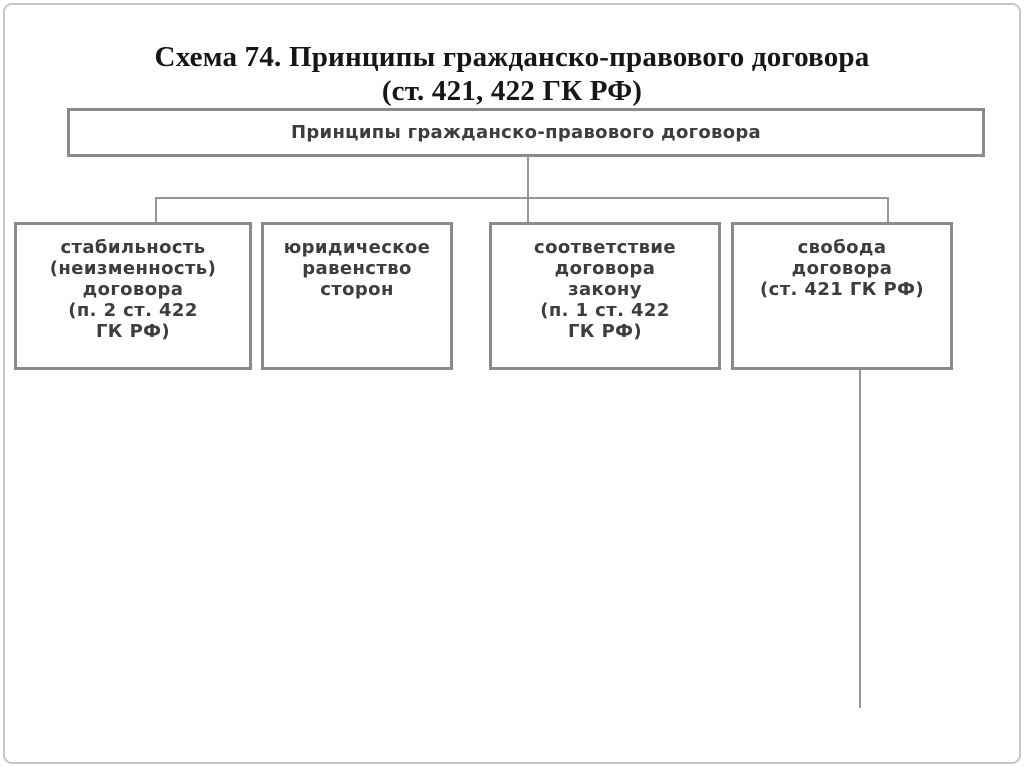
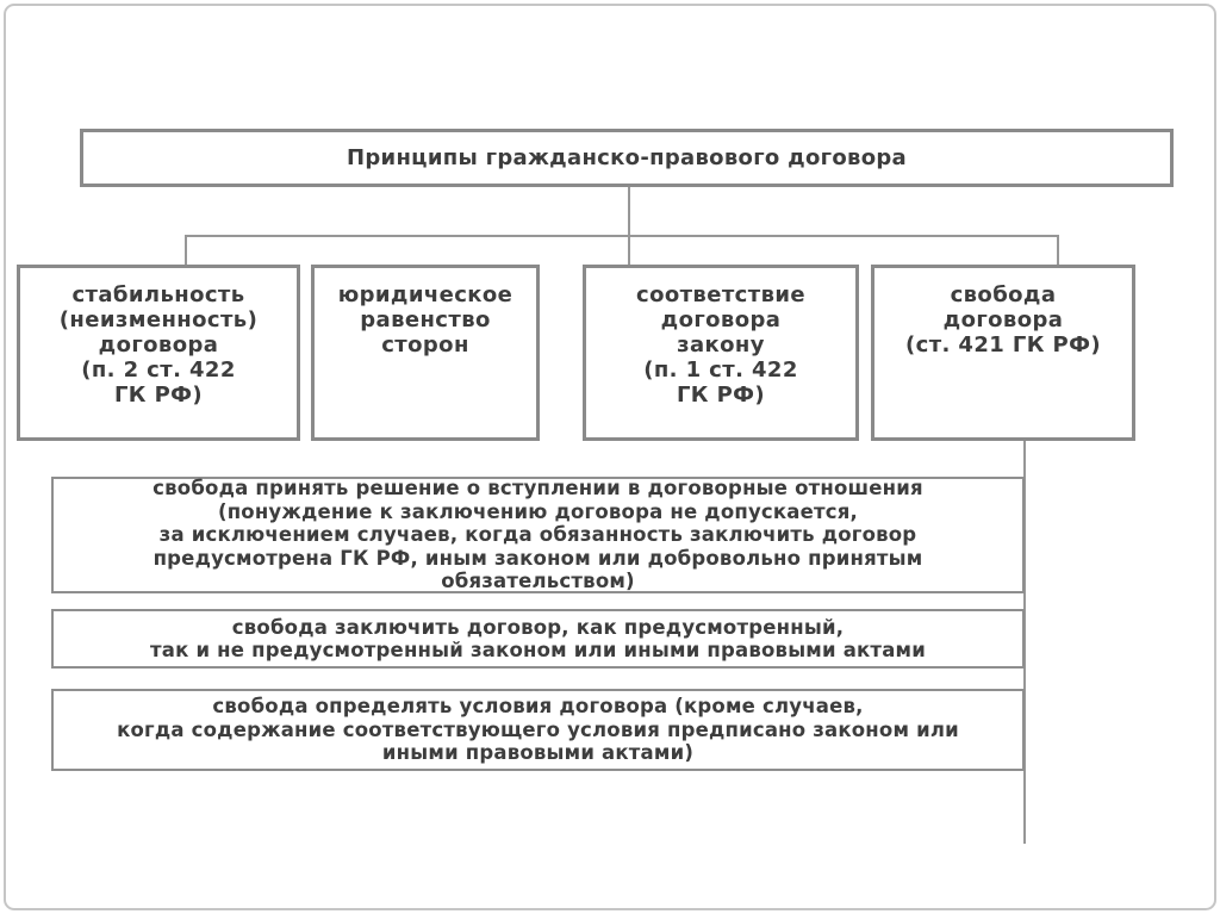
- Схема 74. Принципы гражданско-правового договора
- (ст. 421, 422 ГК РФ)
  Принципы гражданско-правового договора
  стабильность
  (неизменность)
  договора
  (п. 2 ст. 422
  ГК РФ)
  юридическое
  равенство
  сторон
  соответствие
  договора
  закону
  (п. 1 ст. 422
  ГК РФ)
  свобода
  договора
  (ст. 421 ГК РФ)
+ свобода принять решение о вступлении в договорные отношения
+ (понуждение к заключению договора не допускается,
+ за исключением случаев, когда обязанность заключить договор
+ предусмотрена ГК РФ, иным законом или добровольно принятым
+ обязательством)
+ свобода заключить договор, как предусмотренный,
+ так и не предусмотренный законом или иными правовыми актами
+ свобода определять условия договора (кроме случаев,
+ когда содержание соответствующего условия предписано законом или
+ иными правовыми актами)
